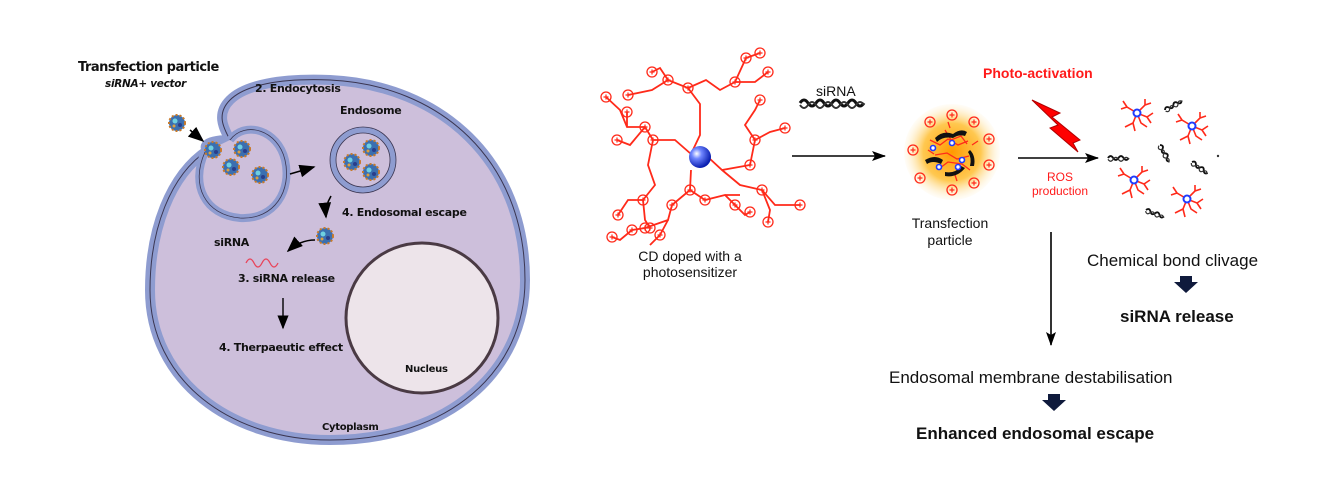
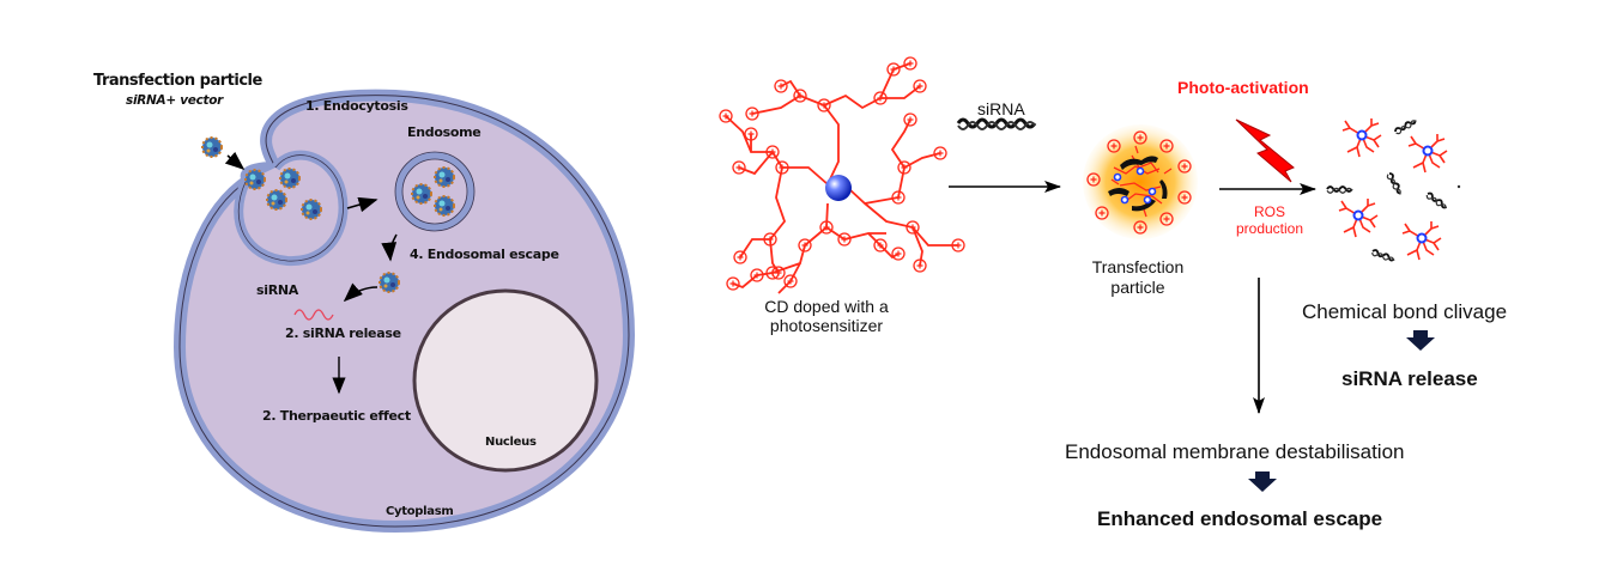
  Transfection particle
  siRNA+ vector
- 2. Endocytosis
+ 1. Endocytosis
  Endosome
  4. Endosomal escape
  siRNA
- 3. siRNA release
+ 2. siRNA release
- 4. Therpaeutic effect
+ 2. Therpaeutic effect
  Nucleus
  Cytoplasm
  CD doped with a
  photosensitizer
  siRNA
  Photo-activation
  ROS
  production
  Transfection
  particle
  Chemical bond clivage
  siRNA release
  Endosomal membrane destabilisation
  Enhanced endosomal escape
